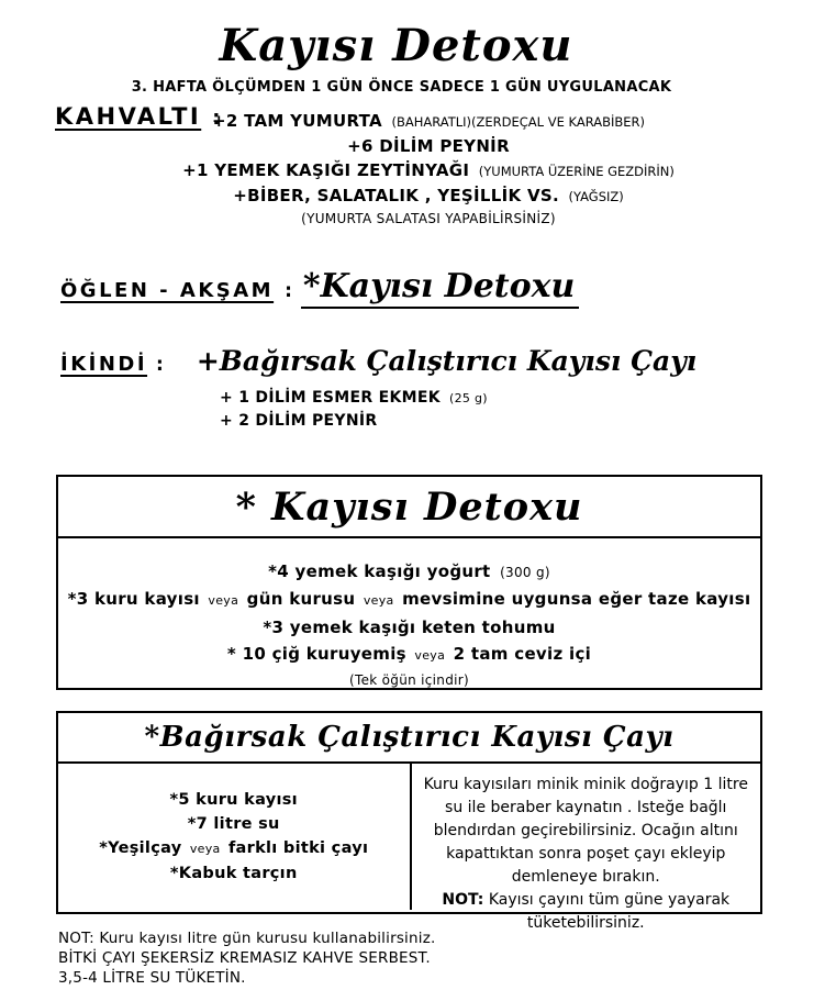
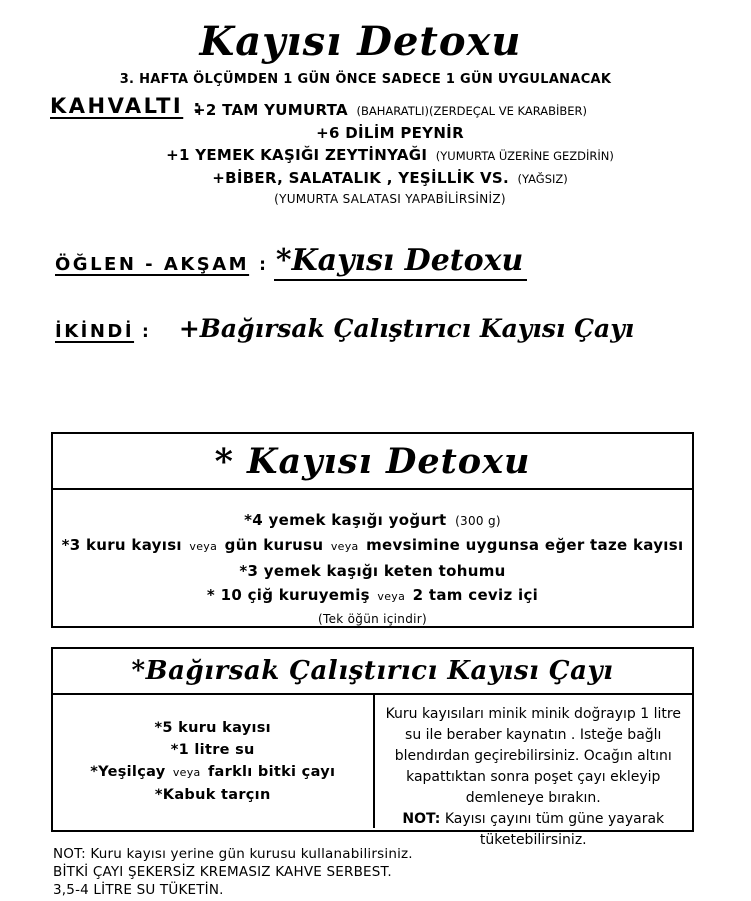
  Kayısı Detoxu
  3. HAFTA ÖLÇÜMDEN 1 GÜN ÖNCE SADECE 1 GÜN UYGULANACAK
  KAHVALTI :
  +2 TAM YUMURTA (BAHARATLI)(ZERDEÇAL VE KARABİBER)
  +6 DİLİM PEYNİR
  +1 YEMEK KAŞIĞI ZEYTİNYAĞI (YUMURTA ÜZERİNE GEZDİRİN)
  +BİBER, SALATALIK , YEŞİLLİK VS. (YAĞSIZ)
  (YUMURTA SALATASI YAPABİLİRSİNİZ)
  ÖĞLEN - AKŞAM : *Kayısı Detoxu
  İKİNDİ : +Bağırsak Çalıştırıcı Kayısı Çayı
- + 1 DİLİM ESMER EKMEK (25 g)
- + 2 DİLİM PEYNİR
  * Kayısı Detoxu
  *4 yemek kaşığı yoğurt (300 g)
  *3 kuru kayısı veya gün kurusu veya mevsimine uygunsa eğer taze kayısı
  *3 yemek kaşığı keten tohumu
  * 10 çiğ kuruyemiş veya 2 tam ceviz içi
  (Tek öğün içindir)
  *Bağırsak Çalıştırıcı Kayısı Çayı
  *5 kuru kayısı
- *7 litre su
+ *1 litre su
  *Yeşilçay veya farklı bitki çayı
  *Kabuk tarçın
  Kuru kayısıları minik minik doğrayıp 1 litre su ile beraber kaynatın . Isteğe bağlı blendırdan geçirebilirsiniz. Ocağın altını kapattıktan sonra poşet çayı ekleyip demleneye bırakın.
  NOT: Kayısı çayını tüm güne yayarak tüketebilirsiniz.
- NOT: Kuru kayısı litre gün kurusu kullanabilirsiniz.
+ NOT: Kuru kayısı yerine gün kurusu kullanabilirsiniz.
  BİTKİ ÇAYI ŞEKERSİZ KREMASIZ KAHVE SERBEST.
  3,5-4 LİTRE SU TÜKETİN.
